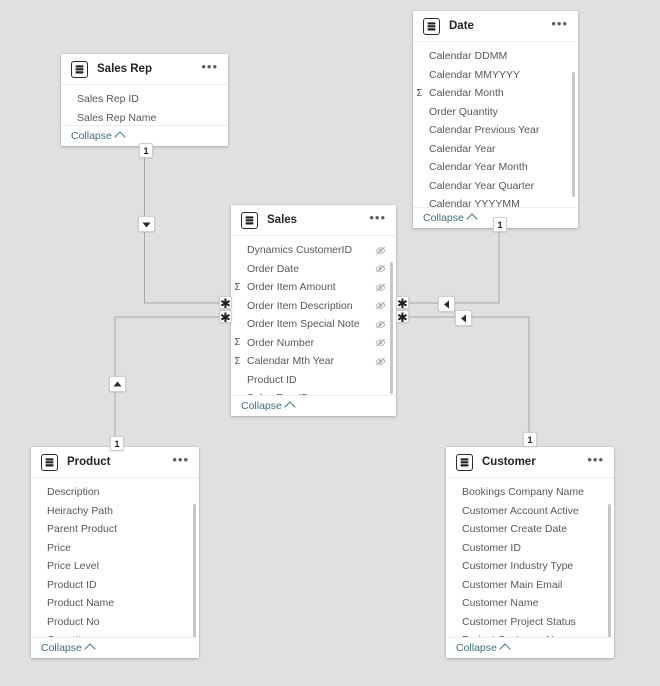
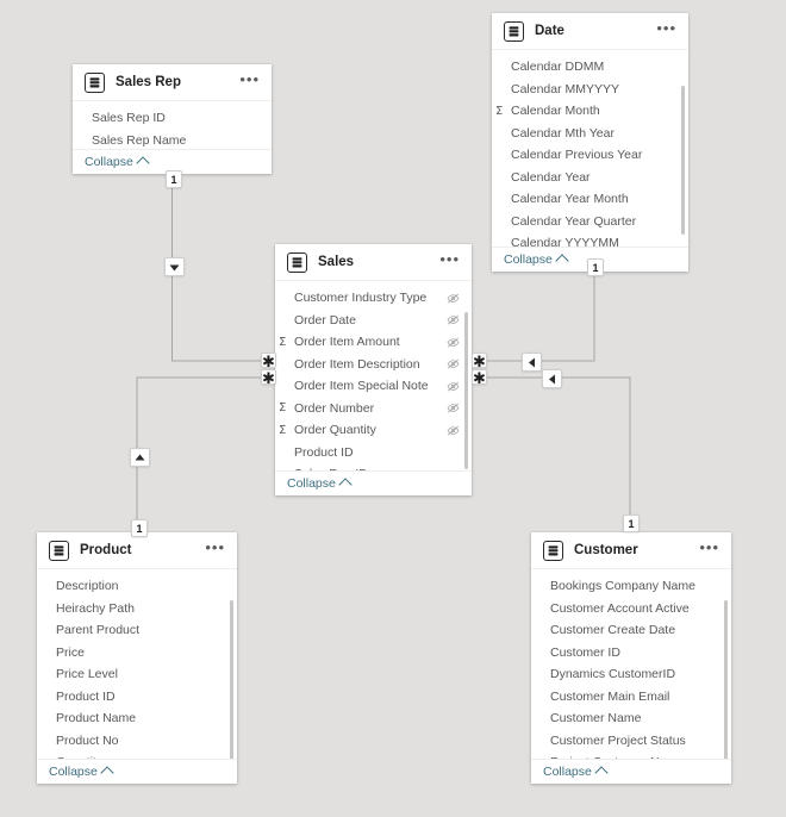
  Sales Rep
  •••
  Sales Rep ID
  Sales Rep Name
  Collapse
  Date
  •••
  Calendar DDMM
  Calendar MMYYYY
  Σ
  Calendar Month
- Order Quantity
+ Calendar Mth Year
  Calendar Previous Year
  Calendar Year
  Calendar Year Month
  Calendar Year Quarter
  Calendar YYYYMM
  Collapse
  Sales
  •••
- Dynamics CustomerID
+ Customer Industry Type
  Order Date
  Σ
  Order Item Amount
  Order Item Description
  Order Item Special Note
  Σ
  Order Number
  Σ
- Calendar Mth Year
+ Order Quantity
  Product ID
  Collapse
  Product
  •••
  Description
  Heirachy Path
  Parent Product
  Price
  Price Level
  Product ID
  Product Name
  Product No
  Collapse
  Customer
  •••
  Bookings Company Name
  Customer Account Active
  Customer Create Date
  Customer ID
- Customer Industry Type
+ Dynamics CustomerID
  Customer Main Email
  Customer Name
  Customer Project Status
  Collapse
  1
  ✱
  ✱
  ✱
  ✱
  1
  1
  1
